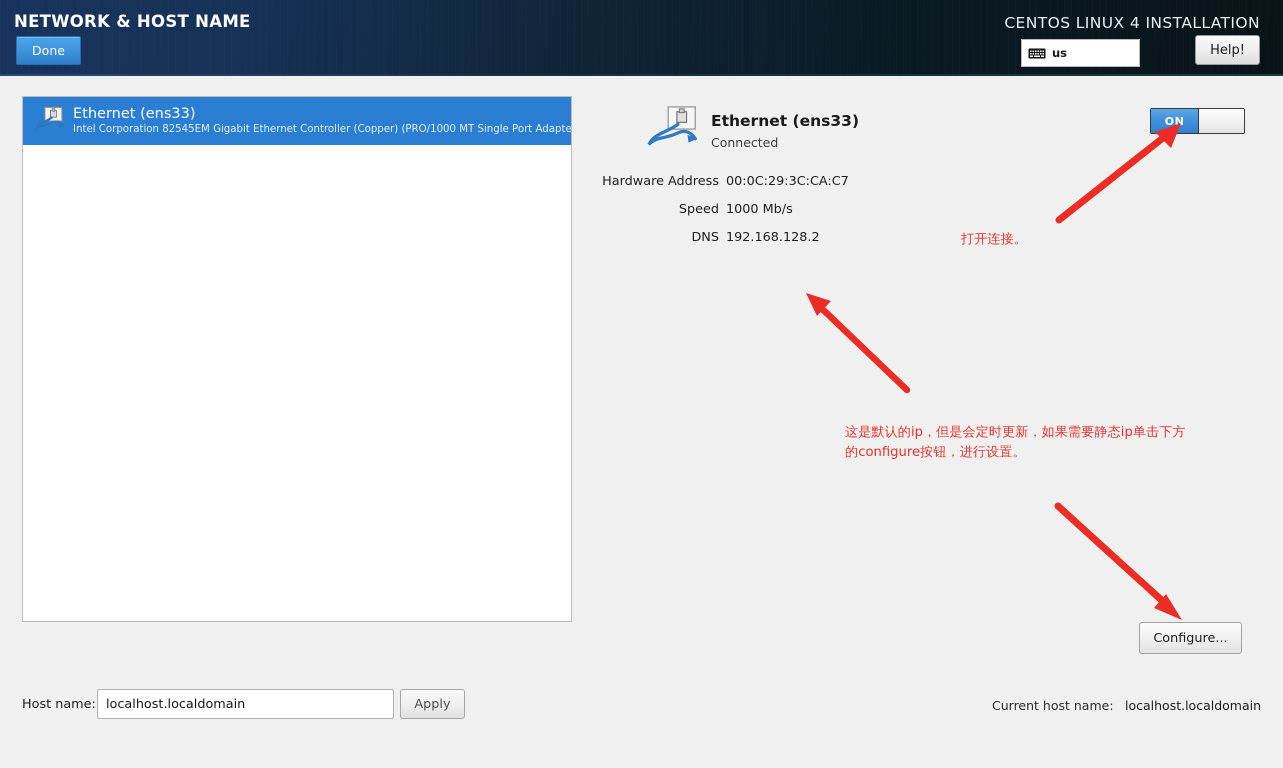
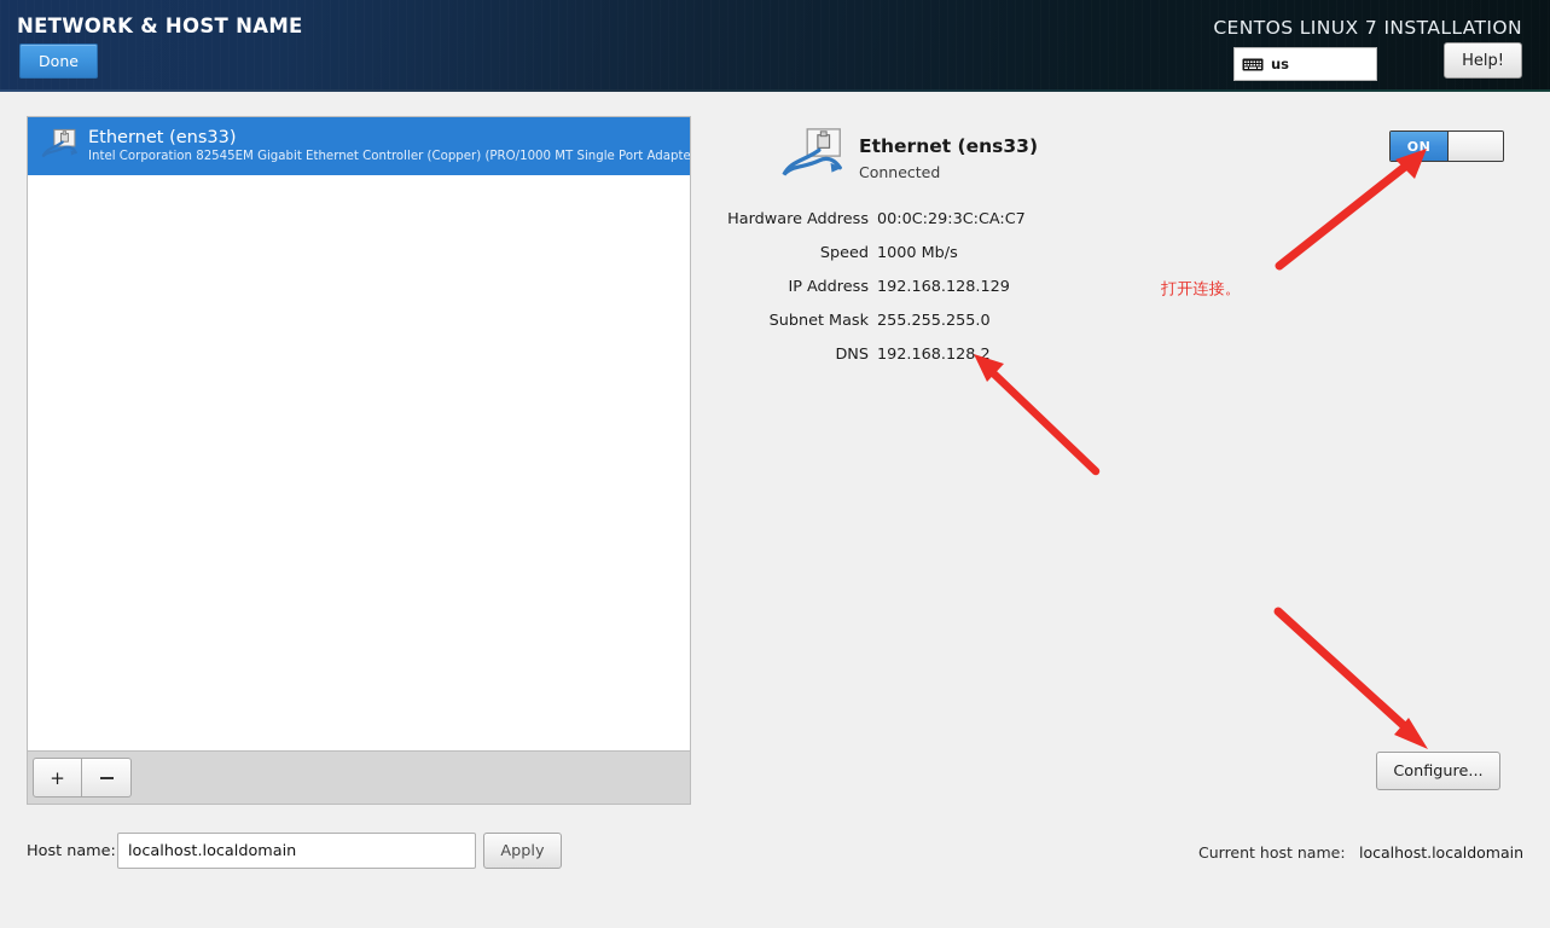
  NETWORK & HOST NAME
  Done
- CENTOS LINUX 4 INSTALLATION
+ CENTOS LINUX 7 INSTALLATION
  us
  Help!
  Ethernet (ens33)
  Intel Corporation 82545EM Gigabit Ethernet Controller (Copper) (PRO/1000 MT Single Port Adapte
+ +
  Ethernet (ens33)
  Connected
  Hardware Address	00:0C:29:3C:CA:C7
  Speed	1000 Mb/s
+ IP Address	192.168.128.129
+ Subnet Mask	255.255.255.0
  DNS	192.168.128.2
  ON
  Configure...
  Host name:
  localhost.localdomain
  Apply
  Current host name:
  localhost.localdomain
  打开连接。
- 这是默认的ip，但是会定时更新，如果需要静态ip单击下方
- 的configure按钮，进行设置。
